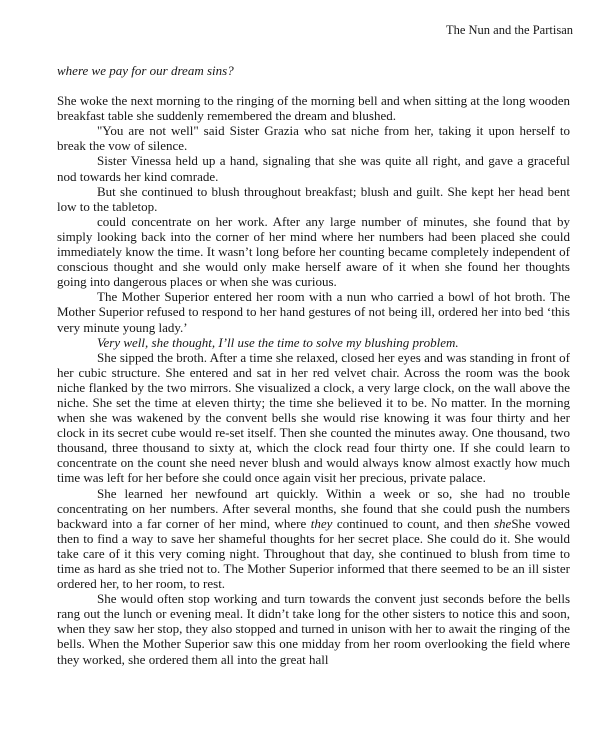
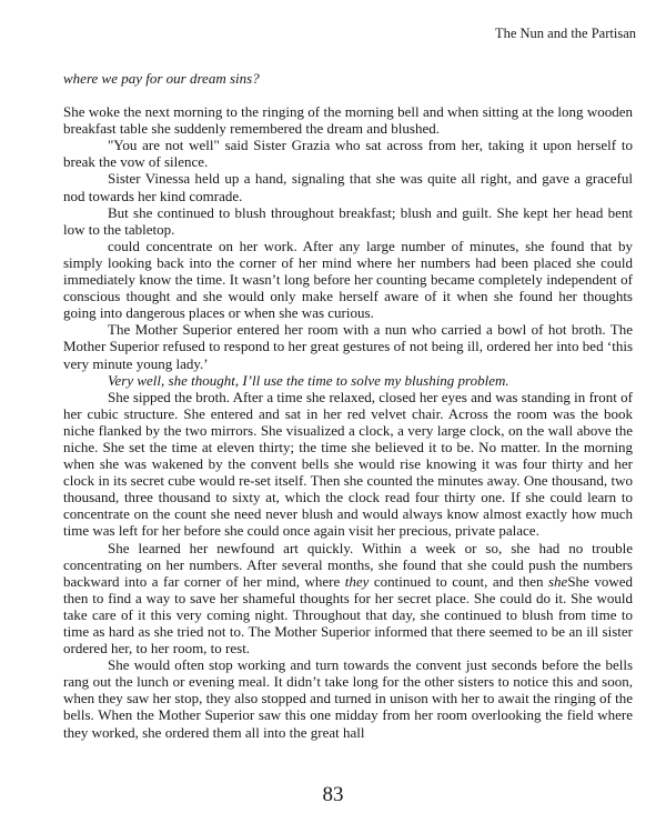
  The Nun and the Partisan
  where we pay for our dream sins?
  She woke the next morning to the ringing of the morning bell and when sitting at the long wooden breakfast table she suddenly remembered the dream and blushed.
- "You are not well" said Sister Grazia who sat niche from her, taking it upon herself to break the vow of silence.
+ "You are not well" said Sister Grazia who sat across from her, taking it upon herself to break the vow of silence.
  Sister Vinessa held up a hand, signaling that she was quite all right, and gave a graceful nod towards her kind comrade.
  But she continued to blush throughout breakfast; blush and guilt. She kept her head bent low to the tabletop.
  could concentrate on her work. After any large number of minutes, she found that by simply looking back into the corner of her mind where her numbers had been placed she could immediately know the time. It wasn’t long before her counting became completely independent of conscious thought and she would only make herself aware of it when she found her thoughts going into dangerous places or when she was curious.
- The Mother Superior entered her room with a nun who carried a bowl of hot broth. The Mother Superior refused to respond to her hand gestures of not being ill, ordered her into bed ‘this very minute young lady.’
+ The Mother Superior entered her room with a nun who carried a bowl of hot broth. The Mother Superior refused to respond to her great gestures of not being ill, ordered her into bed ‘this very minute young lady.’
  Very well, she thought, I’ll use the time to solve my blushing problem.
  She sipped the broth. After a time she relaxed, closed her eyes and was standing in front of her cubic structure. She entered and sat in her red velvet chair. Across the room was the book niche flanked by the two mirrors. She visualized a clock, a very large clock, on the wall above the niche. She set the time at eleven thirty; the time she believed it to be. No matter. In the morning when she was wakened by the convent bells she would rise knowing it was four thirty and her clock in its secret cube would re-set itself. Then she counted the minutes away. One thousand, two thousand, three thousand to sixty at, which the clock read four thirty one. If she could learn to concentrate on the count she need never blush and would always know almost exactly how much time was left for her before she could once again visit her precious, private palace.
  She learned her newfound art quickly. Within a week or so, she had no trouble concentrating on her numbers. After several months, she found that she could push the numbers backward into a far corner of her mind, where they continued to count, and then sheShe vowed then to find a way to save her shameful thoughts for her secret place. She could do it. She would take care of it this very coming night. Throughout that day, she continued to blush from time to time as hard as she tried not to. The Mother Superior informed that there seemed to be an ill sister ordered her, to her room, to rest.
  She would often stop working and turn towards the convent just seconds before the bells rang out the lunch or evening meal. It didn’t take long for the other sisters to notice this and soon, when they saw her stop, they also stopped and turned in unison with her to await the ringing of the bells. When the Mother Superior saw this one midday from her room overlooking the field where they worked, she ordered them all into the great hall
+ 83
